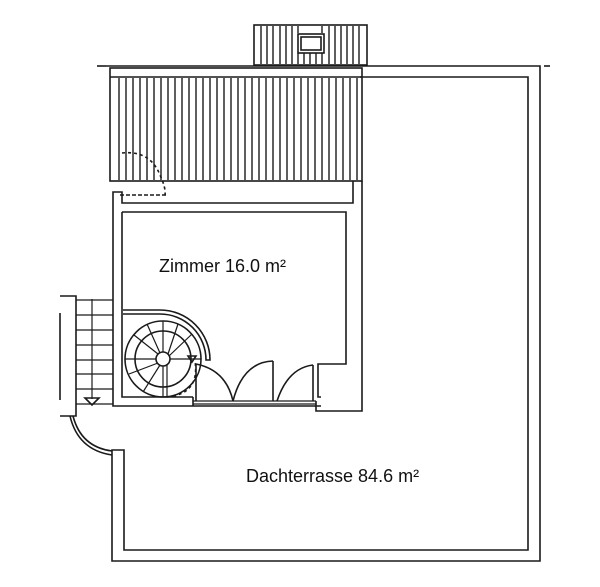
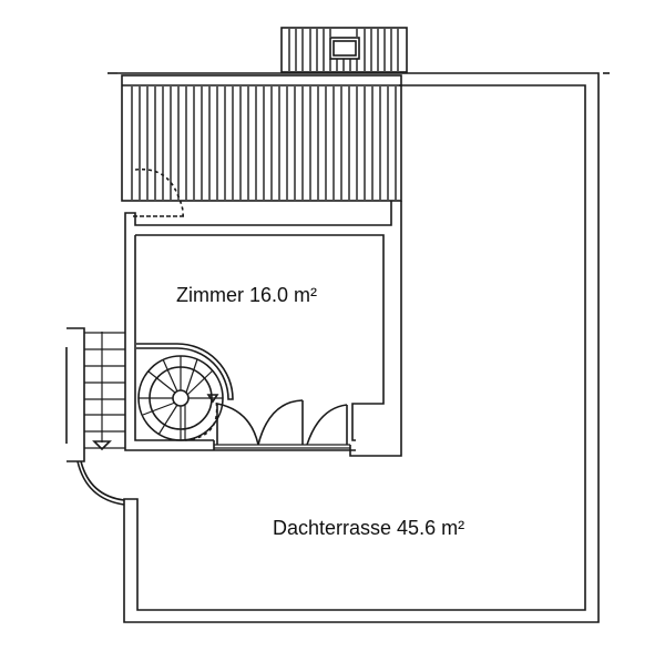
  Zimmer 16.0 m²
- Dachterrasse 84.6 m²
+ Dachterrasse 45.6 m²
